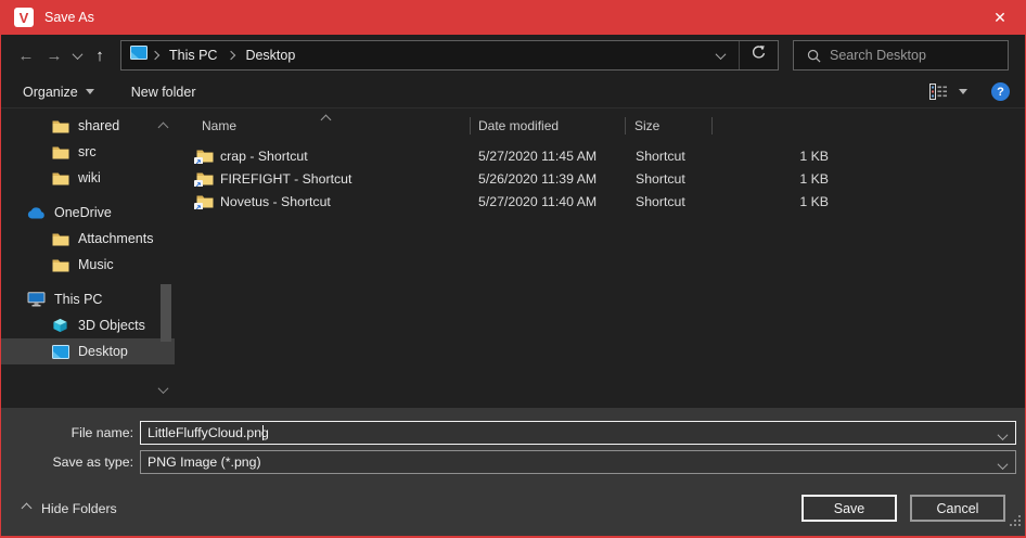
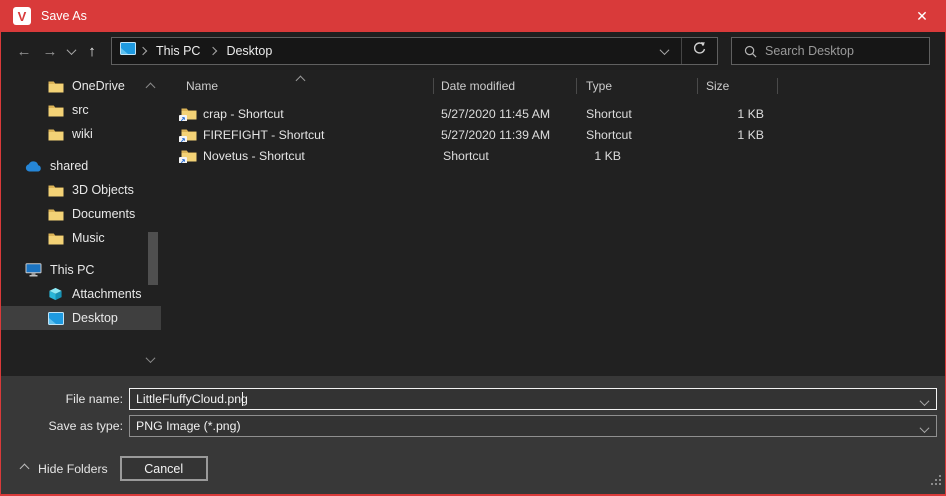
  V
  Save As
  ✕
  ←
  →
  ↑
  This PC
  Desktop
  Search Desktop
- Organize
- New folder
- ?
- shared
+ OneDrive
  src
  wiki
- OneDrive
+ shared
- Attachments
+ 3D Objects
+ Documents
  Music
  This PC
- 3D Objects
+ Attachments
  Desktop
  Name
  Date modified
+ Type
  Size
  crap - Shortcut
  5/27/2020 11:45 AM
  Shortcut
  1 KB
  FIREFIGHT - Shortcut
- 5/26/2020 11:39 AM
+ 5/27/2020 11:39 AM
  Shortcut
  1 KB
  Novetus - Shortcut
- 5/27/2020 11:40 AM
  Shortcut
  1 KB
  File name:
  LittleFluffyCloud.png
  Save as type:
  PNG Image (*.png)
  Hide Folders
- Save
  Cancel
